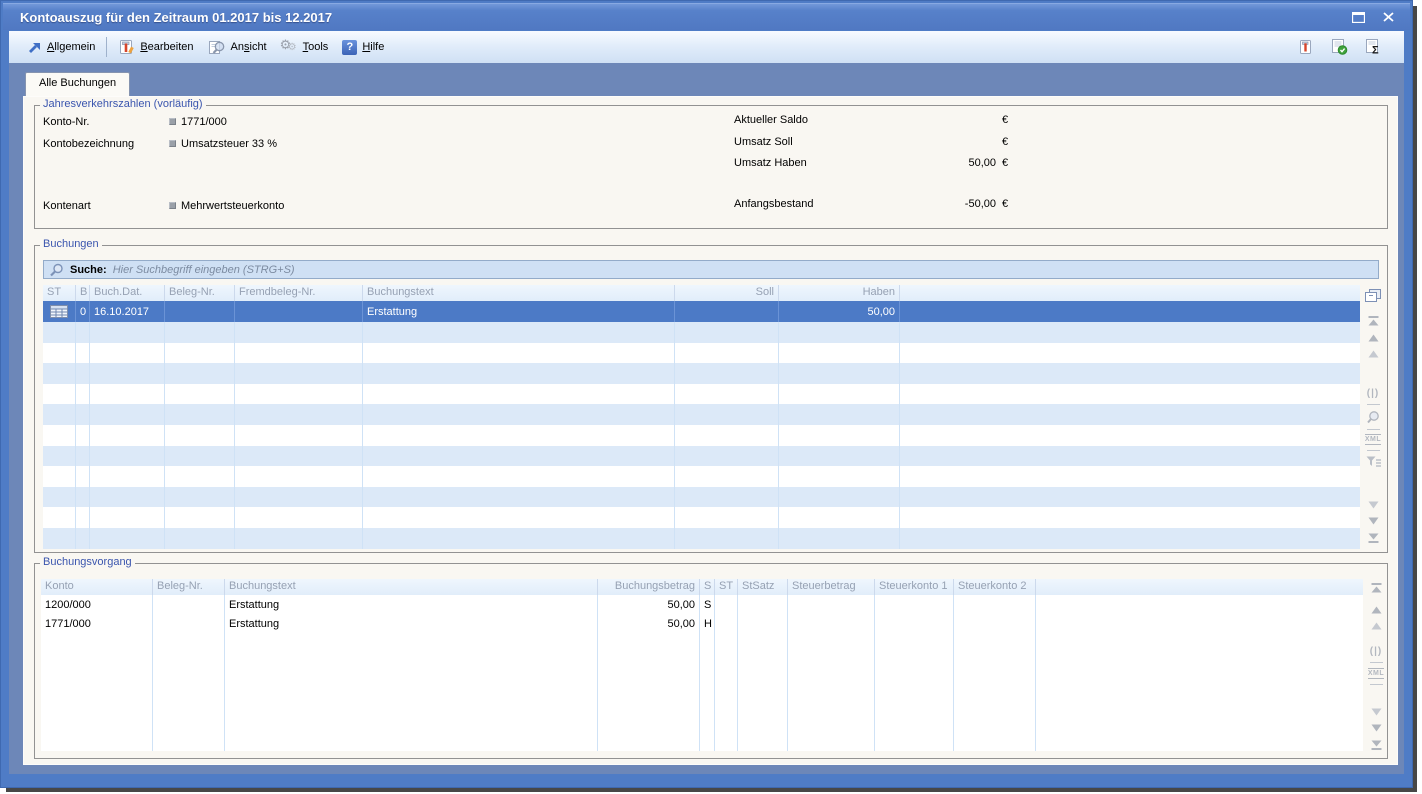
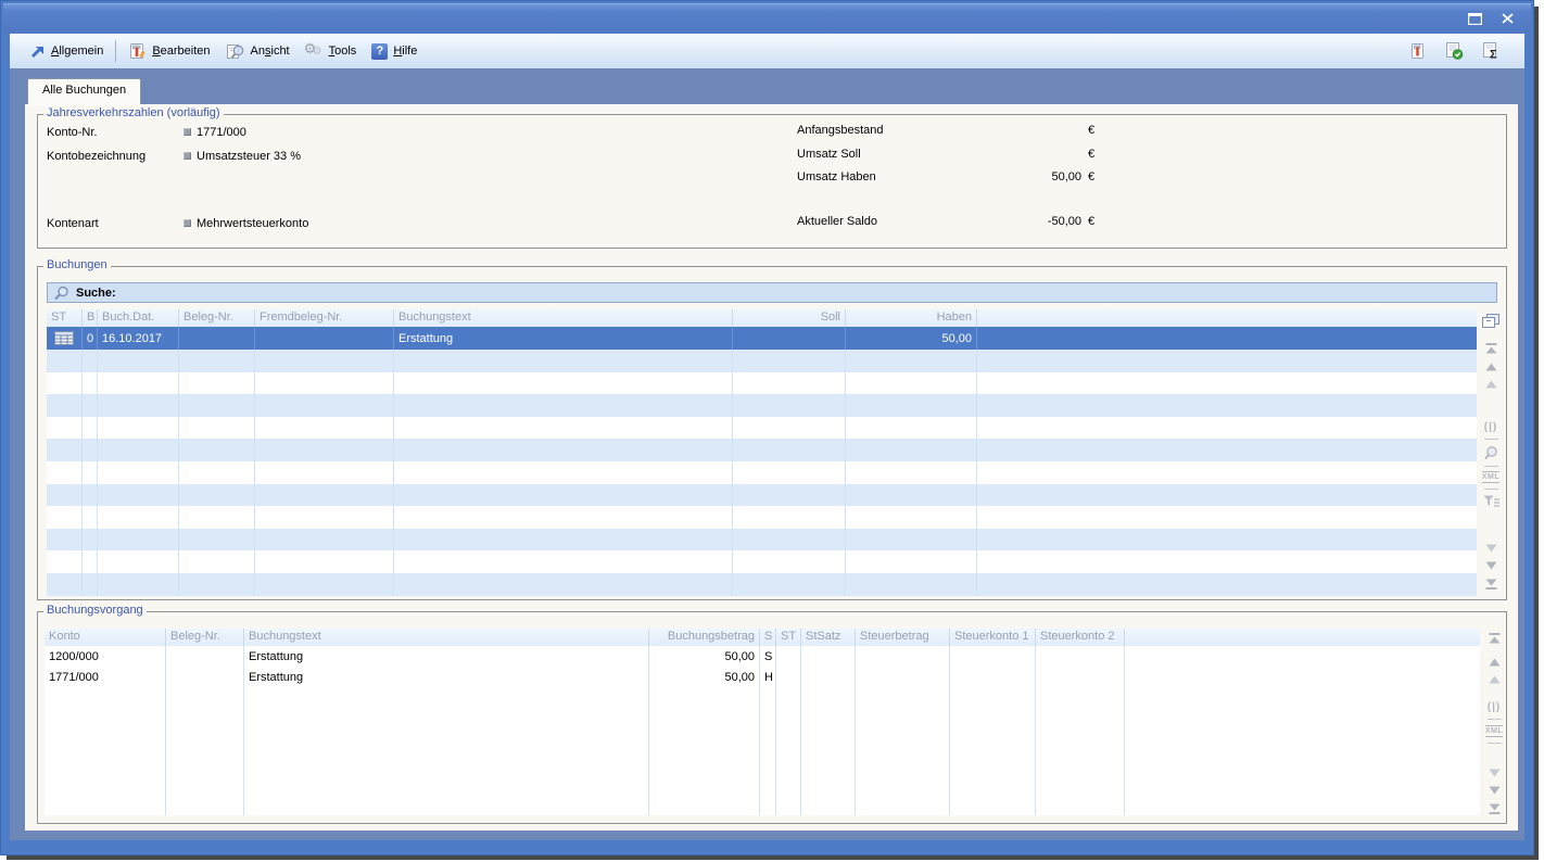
- Kontoauszug für den Zeitraum 01.2017 bis 12.2017
  Allgemein
  Bearbeiten
  Ansicht
  ⚙
  ⚙
  Tools
  ?
  Hilfe
  Σ
  Alle Buchungen
  Jahresverkehrszahlen (vorläufig)
  Konto-Nr.
  1771/000
  Kontobezeichnung
  Umsatzsteuer 33 %
  Kontenart
  Mehrwertsteuerkonto
- Aktueller Saldo
+ Anfangsbestand
  €
  Umsatz Soll
  €
  Umsatz Haben
  50,00
  €
- Anfangsbestand
+ Aktueller Saldo
  -50,00
  €
  Buchungen
  Suche:
- Hier Suchbegriff eingeben (STRG+S)
  ST
  B
  Buch.Dat.
  Beleg-Nr.
  Fremdbeleg-Nr.
  Buchungstext
  Soll
  Haben
  0
  16.10.2017
  Erstattung
  50,00
  (|)
  Buchungsvorgang
  Konto
  Beleg-Nr.
  Buchungstext
  Buchungsbetrag
  S
  ST
  StSatz
  Steuerbetrag
  Steuerkonto 1
  Steuerkonto 2
  1200/000
  Erstattung
  50,00
  S
  1771/000
  Erstattung
  50,00
  H
  (|)
